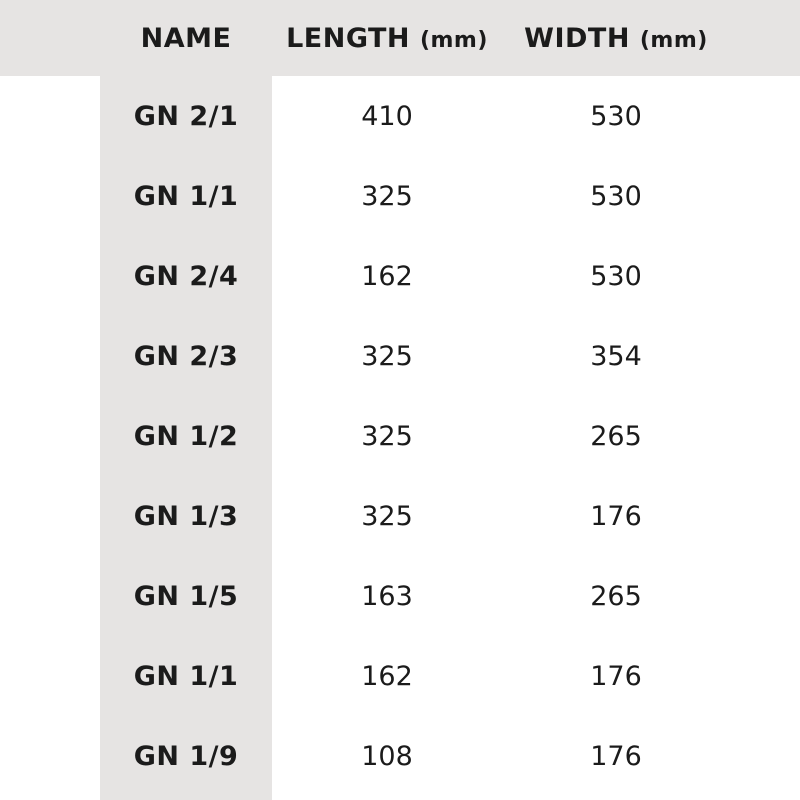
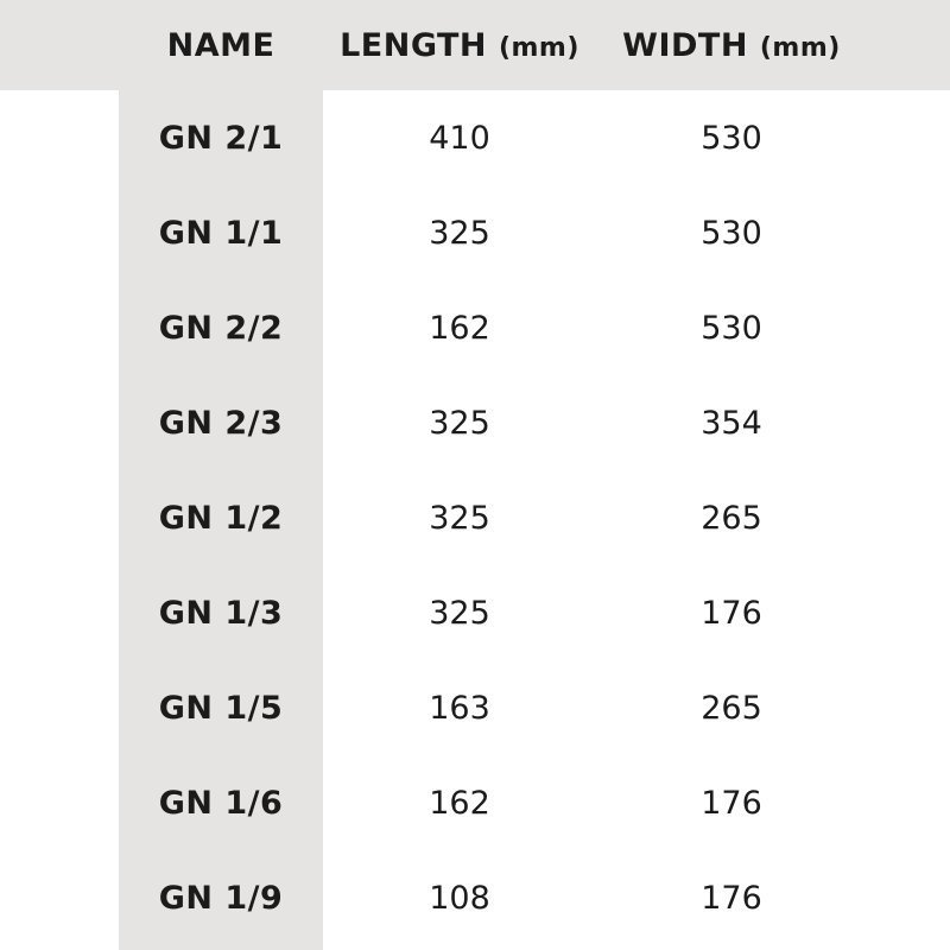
  	NAME	LENGTH (mm)	WIDTH (mm)
  	GN 2/1	410	530
  	GN 1/1	325	530
- 	GN 2/4	162	530
+ 	GN 2/2	162	530
  	GN 2/3	325	354
  	GN 1/2	325	265
  	GN 1/3	325	176
  	GN 1/5	163	265
- 	GN 1/1	162	176
+ 	GN 1/6	162	176
  	GN 1/9	108	176
